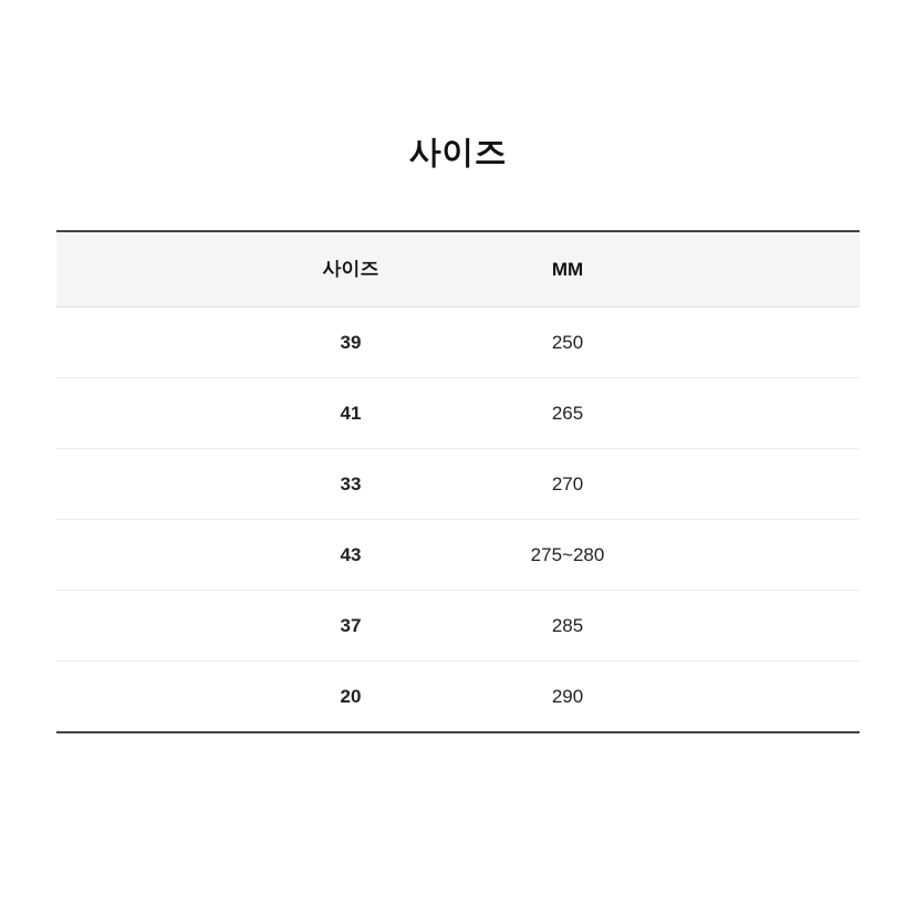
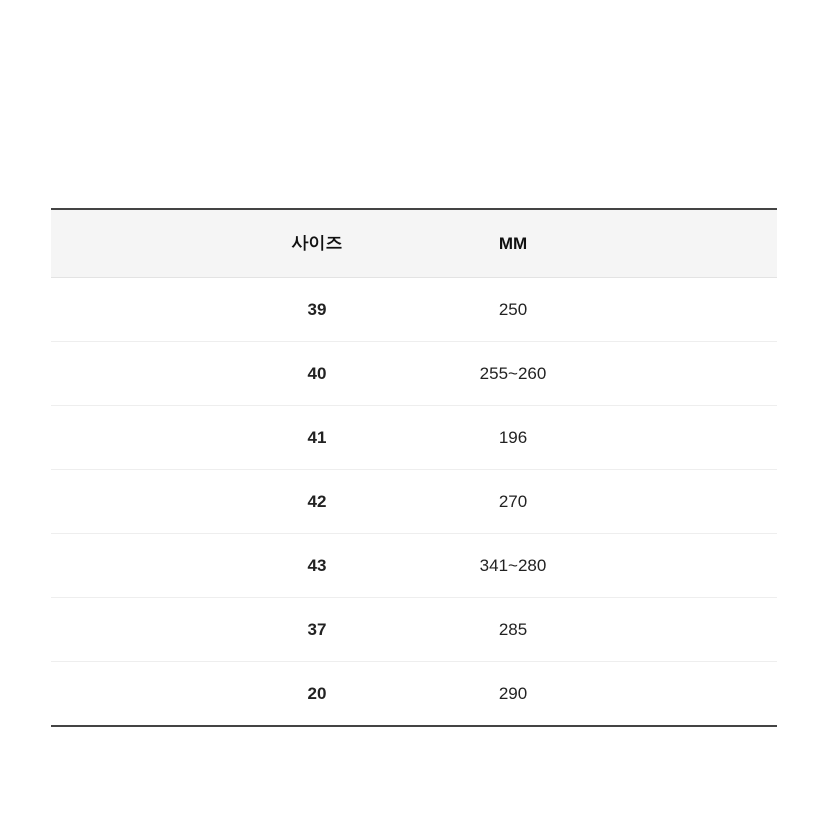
- 사이즈
  	사이즈	MM
  	39	250
+ 	40	255~260
- 	41	265
+ 	41	196
- 	33	270
+ 	42	270
- 	43	275~280
+ 	43	341~280
  	37	285
  	20	290
